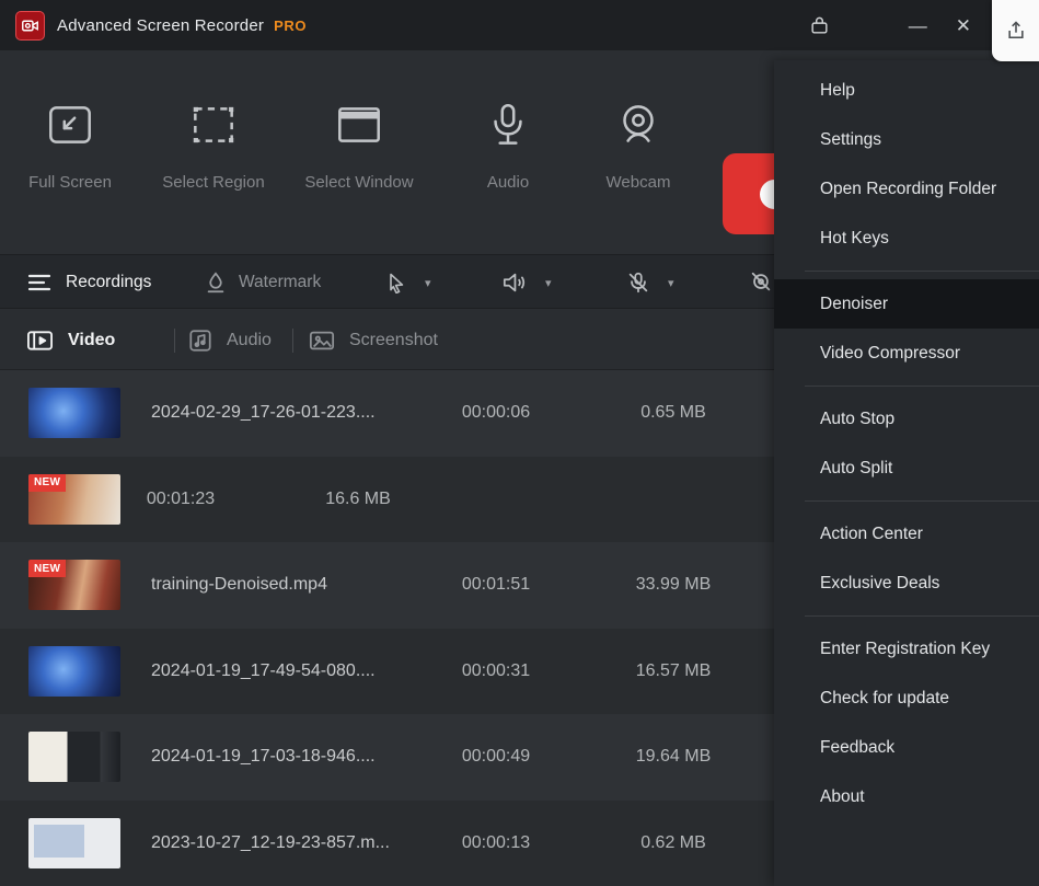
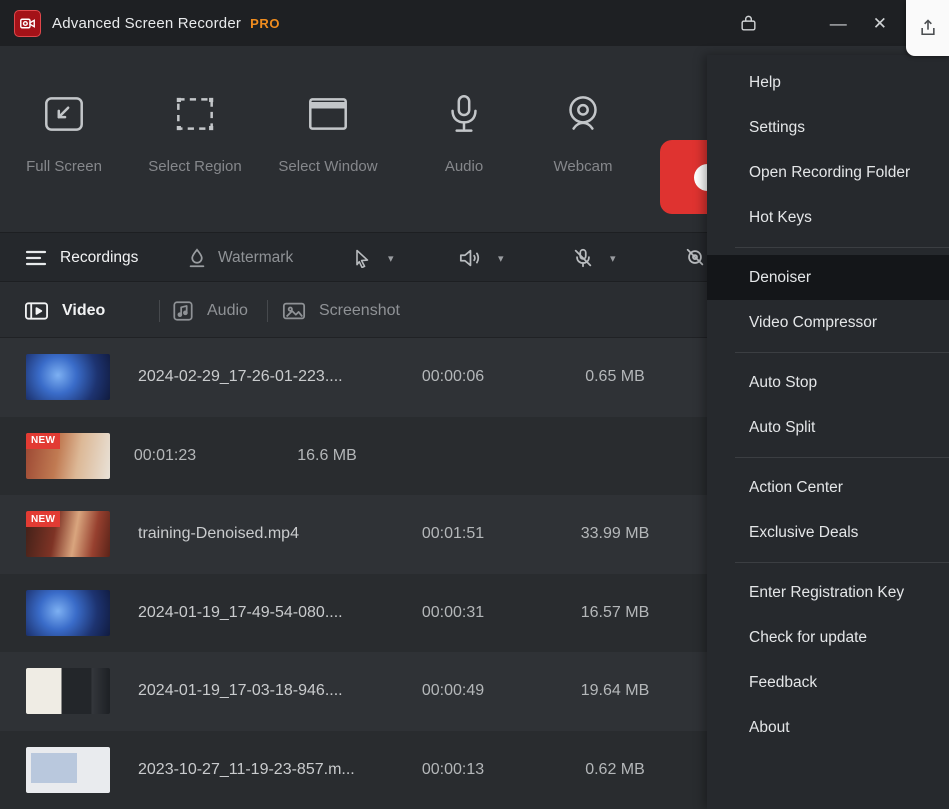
  Advanced Screen Recorder
  PRO
  —
  ✕
  Full Screen
  Select Region
  Select Window
  Audio
  Webcam
  Recordings
  Watermark
  ▾
  ▾
  ▾
  Video
  Audio
  Screenshot
  2024-02-29_17-26-01-223....
  00:00:06
  0.65 MB
  NEW
  00:01:23
  16.6 MB
  NEW
  training-Denoised.mp4
  00:01:51
  33.99 MB
  2024-01-19_17-49-54-080....
  00:00:31
  16.57 MB
  2024-01-19_17-03-18-946....
  00:00:49
  19.64 MB
- 2023-10-27_12-19-23-857.m...
+ 2023-10-27_11-19-23-857.m...
  00:00:13
  0.62 MB
  Help
  Settings
  Open Recording Folder
  Hot Keys
  Denoiser
  Video Compressor
  Auto Stop
  Auto Split
  Action Center
  Exclusive Deals
  Enter Registration Key
  Check for update
  Feedback
  About
